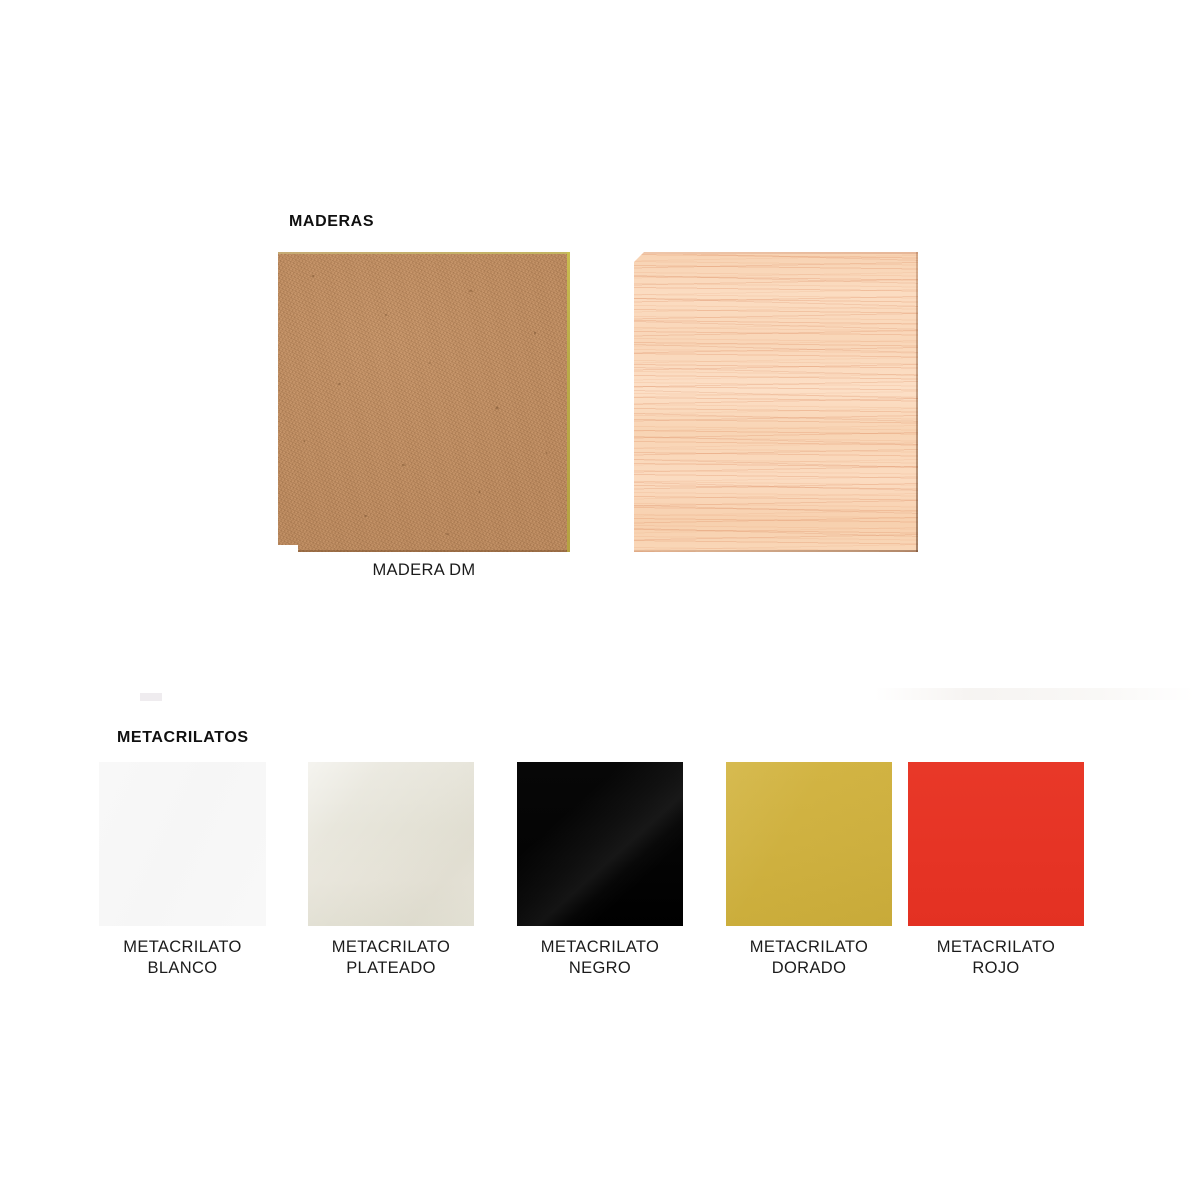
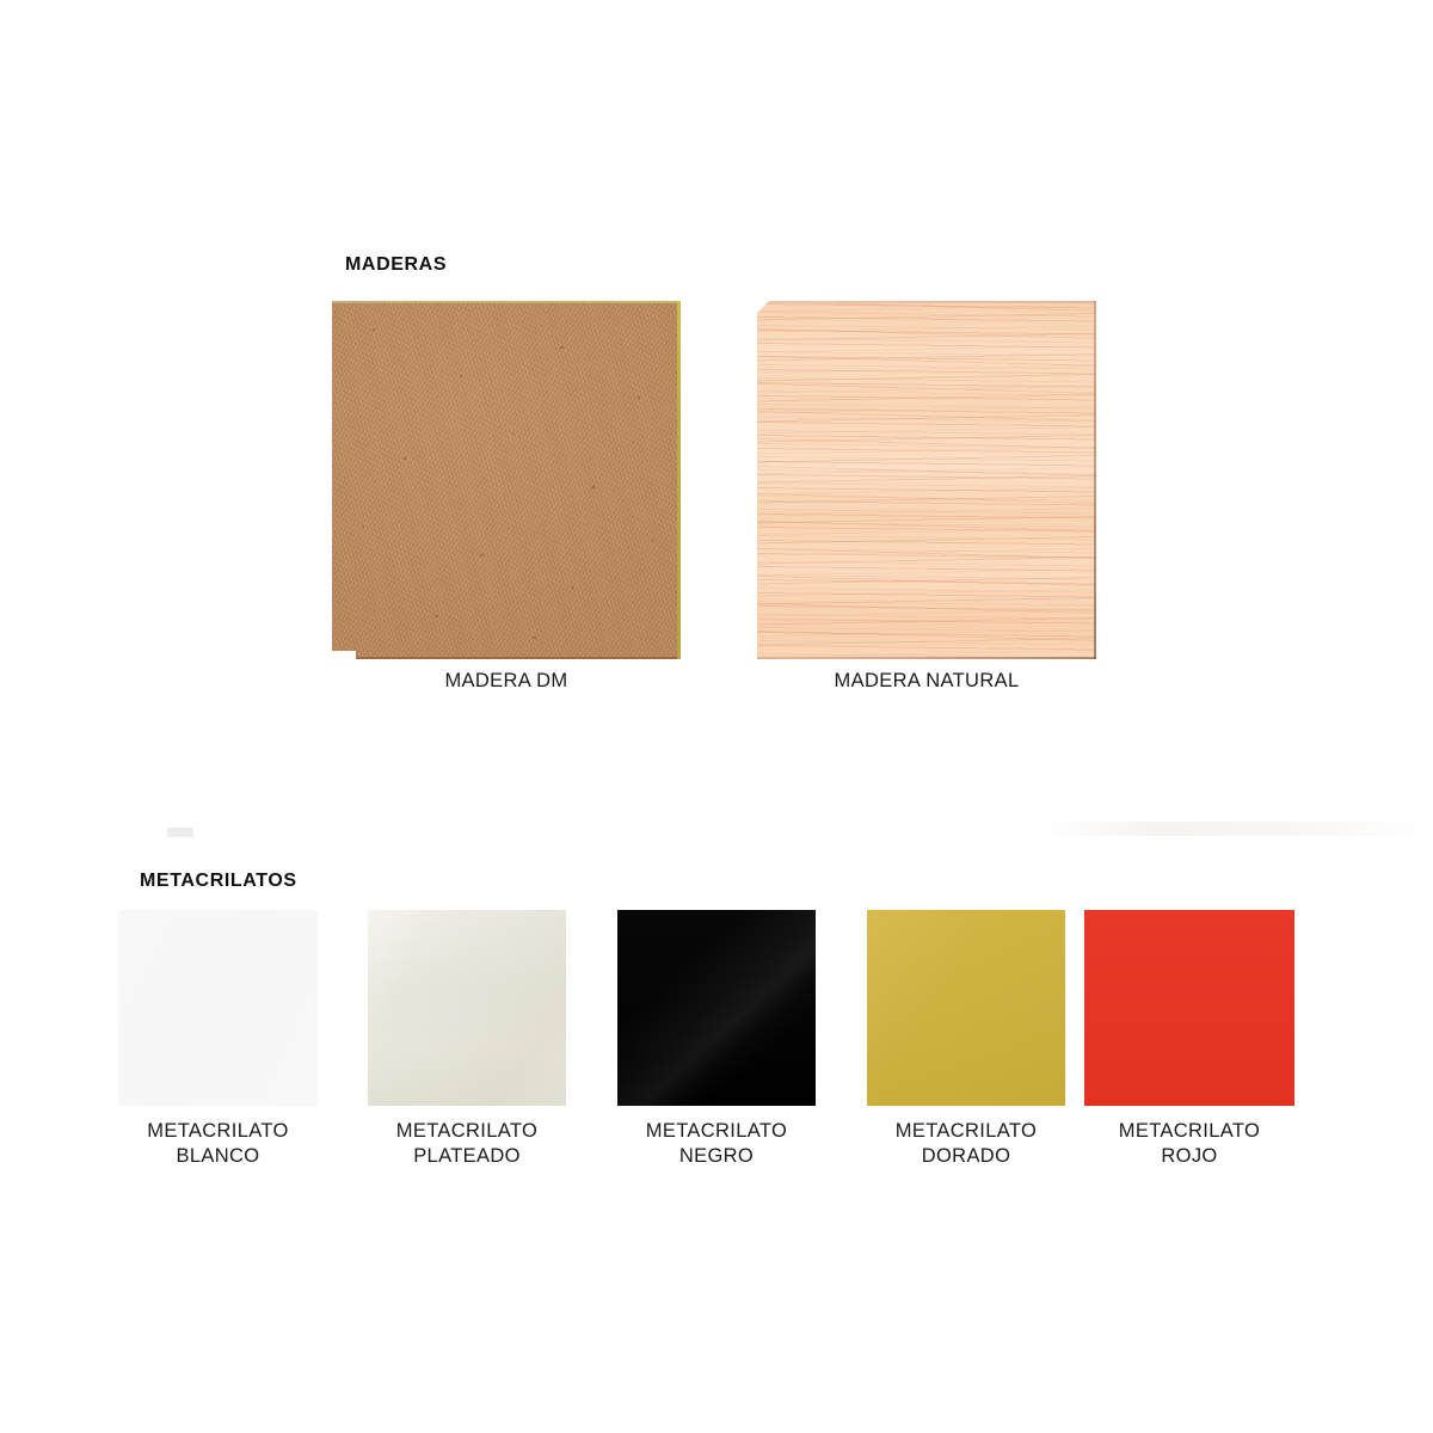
  MADERAS
  MADERA DM
+ MADERA NATURAL
  METACRILATOS
  METACRILATO
  BLANCO
  METACRILATO
  PLATEADO
  METACRILATO
  NEGRO
  METACRILATO
  DORADO
  METACRILATO
  ROJO
